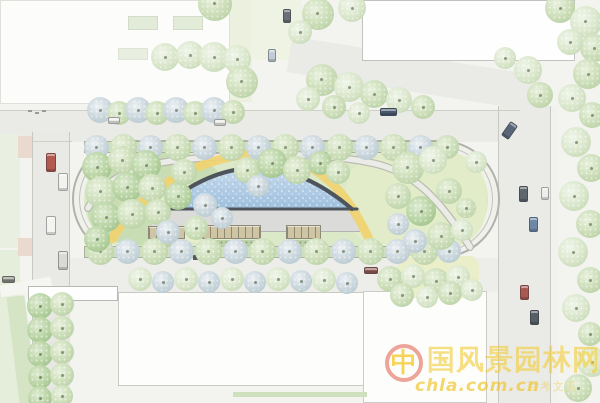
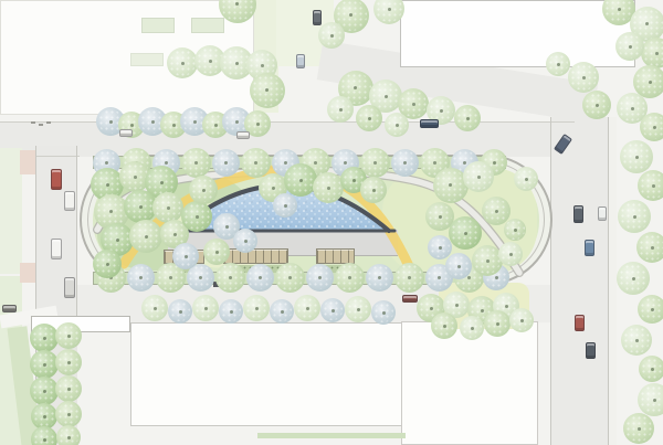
- 中
- 国风景园林网
- chla.com.cn
- 百考文具
